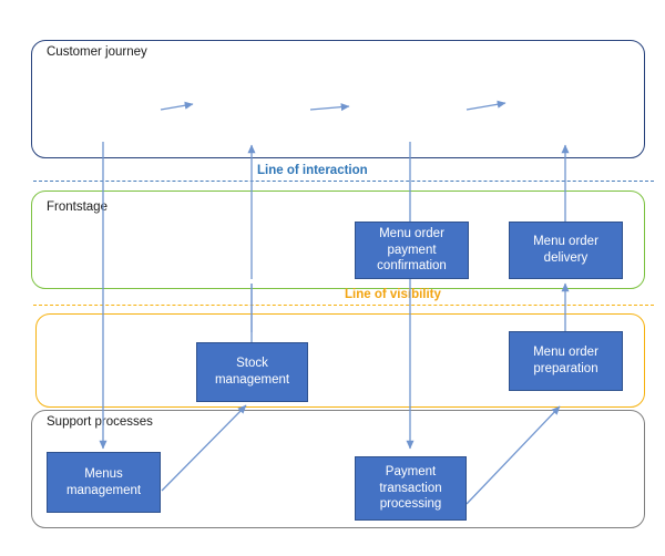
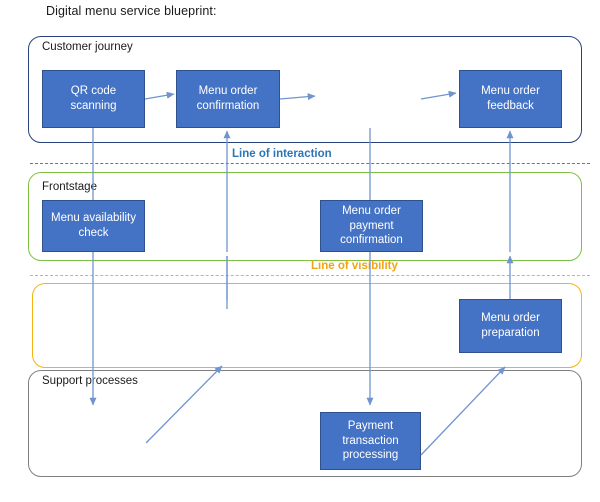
+ Digital menu service blueprint:
  Customer journey
  Frontstage
  Support processes
  Line of interaction
  Line of visbility
+ QR code scanning
+ Menu order confirmation
+ Menu order feedback
+ Menu availability check
  Menu order payment confirmation
- Menu order delivery
- Stock management
  Menu order preparation
- Menus management
  Payment transaction processing
